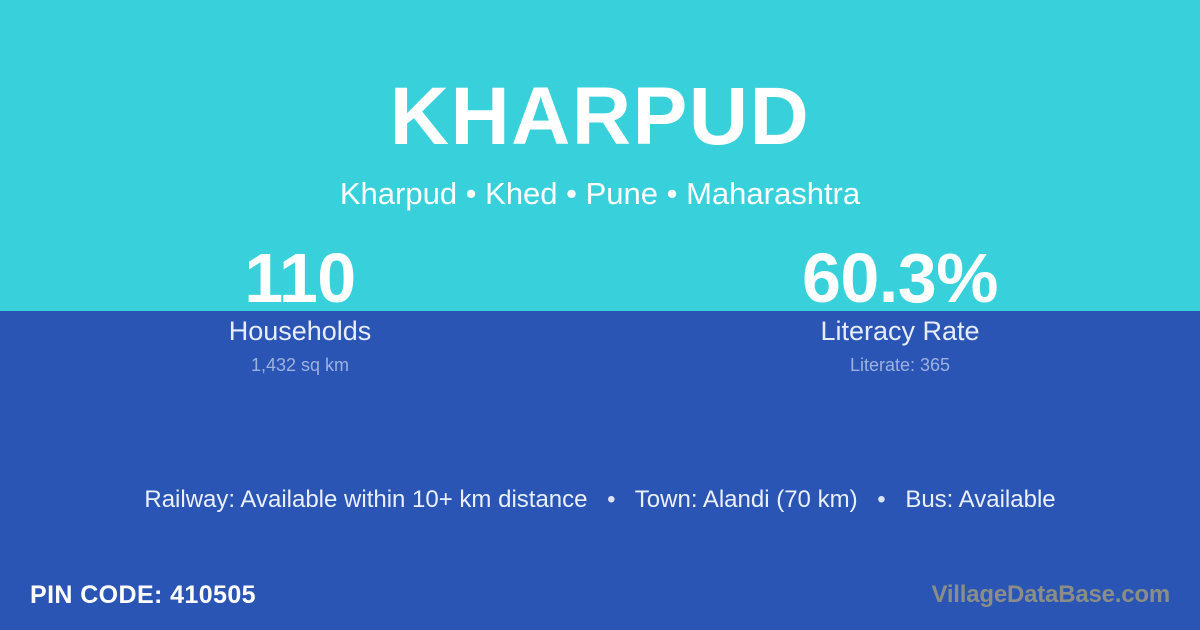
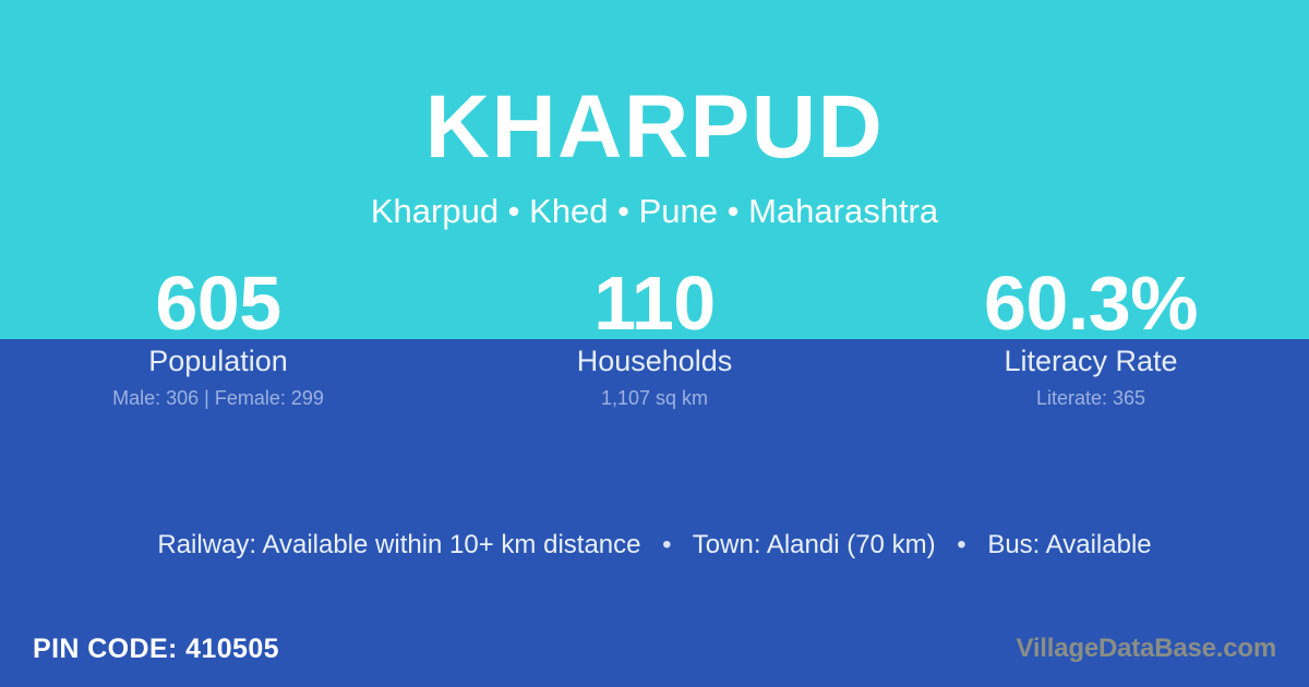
  KHARPUD
  Kharpud • Khed • Pune • Maharashtra
+ 605
+ Population
+ Male: 306 | Female: 299
  110
  Households
- 1,432 sq km
+ 1,107 sq km
  60.3%
  Literacy Rate
  Literate: 365
  Railway: Available within 10+ km distance • Town: Alandi (70 km) • Bus: Available
  PIN CODE: 410505
  VillageDataBase.com
